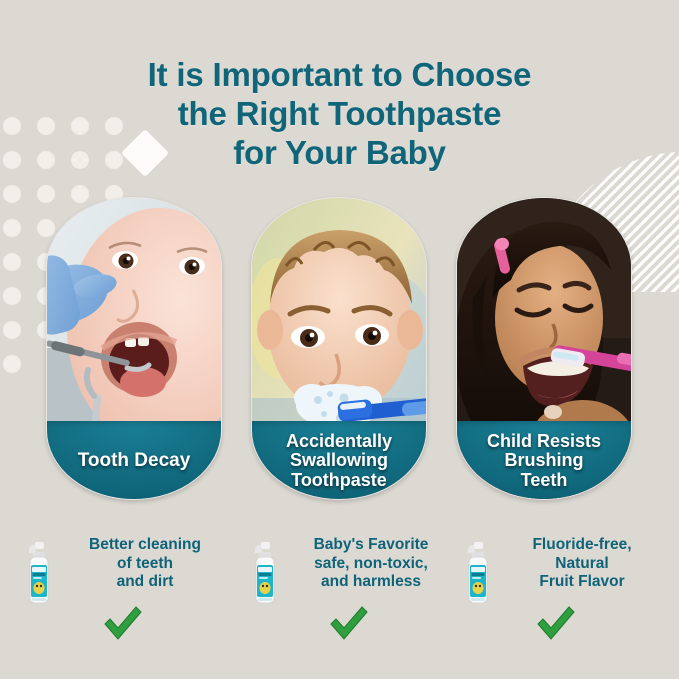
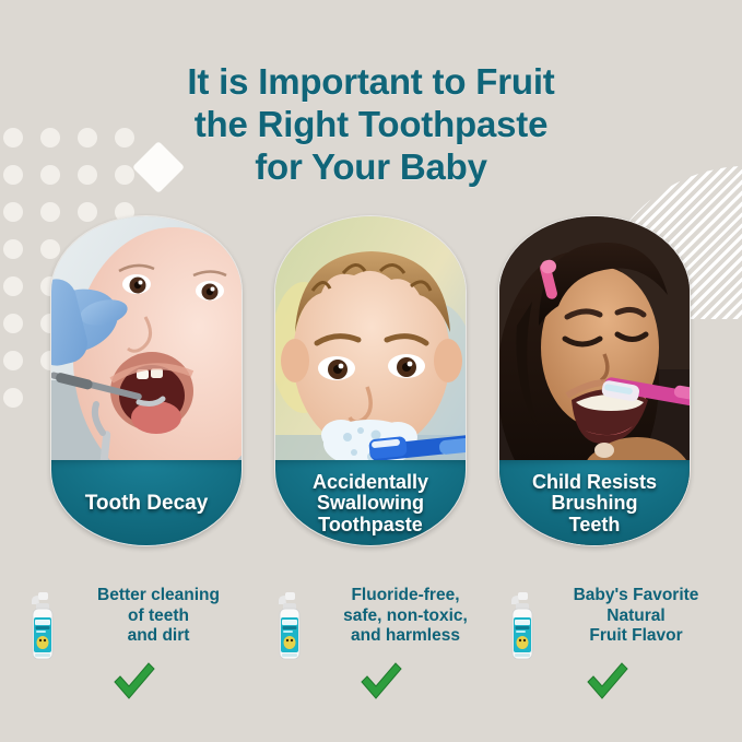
- It is Important to Choose
+ It is Important to Fruit
  the Right Toothpaste
  for Your Baby
  Tooth Decay
  Accidentally
  Swallowing
  Toothpaste
  Child Resists
  Brushing
  Teeth
  Better cleaning
  of teeth
  and dirt
- Baby's Favorite
+ Fluoride-free,
  safe, non-toxic,
  and harmless
- Fluoride-free,
+ Baby's Favorite
  Natural
  Fruit Flavor
